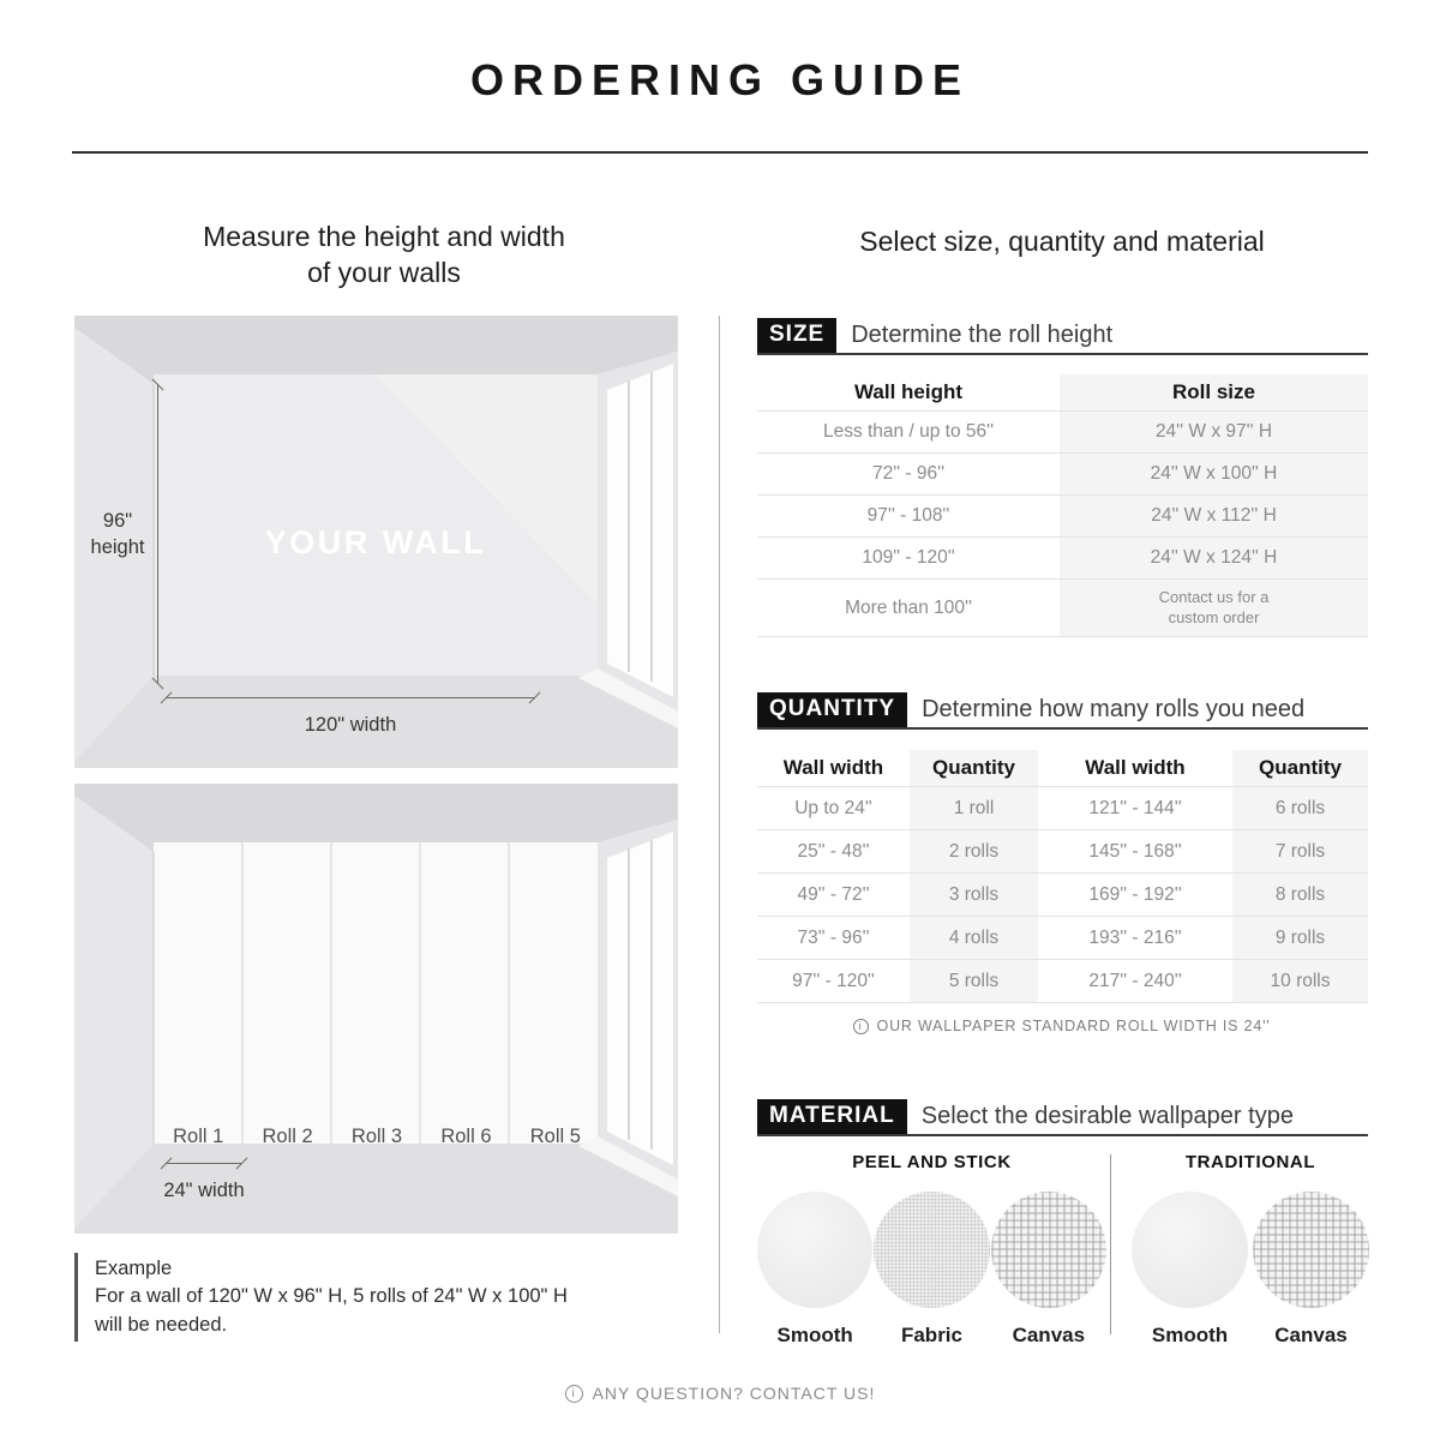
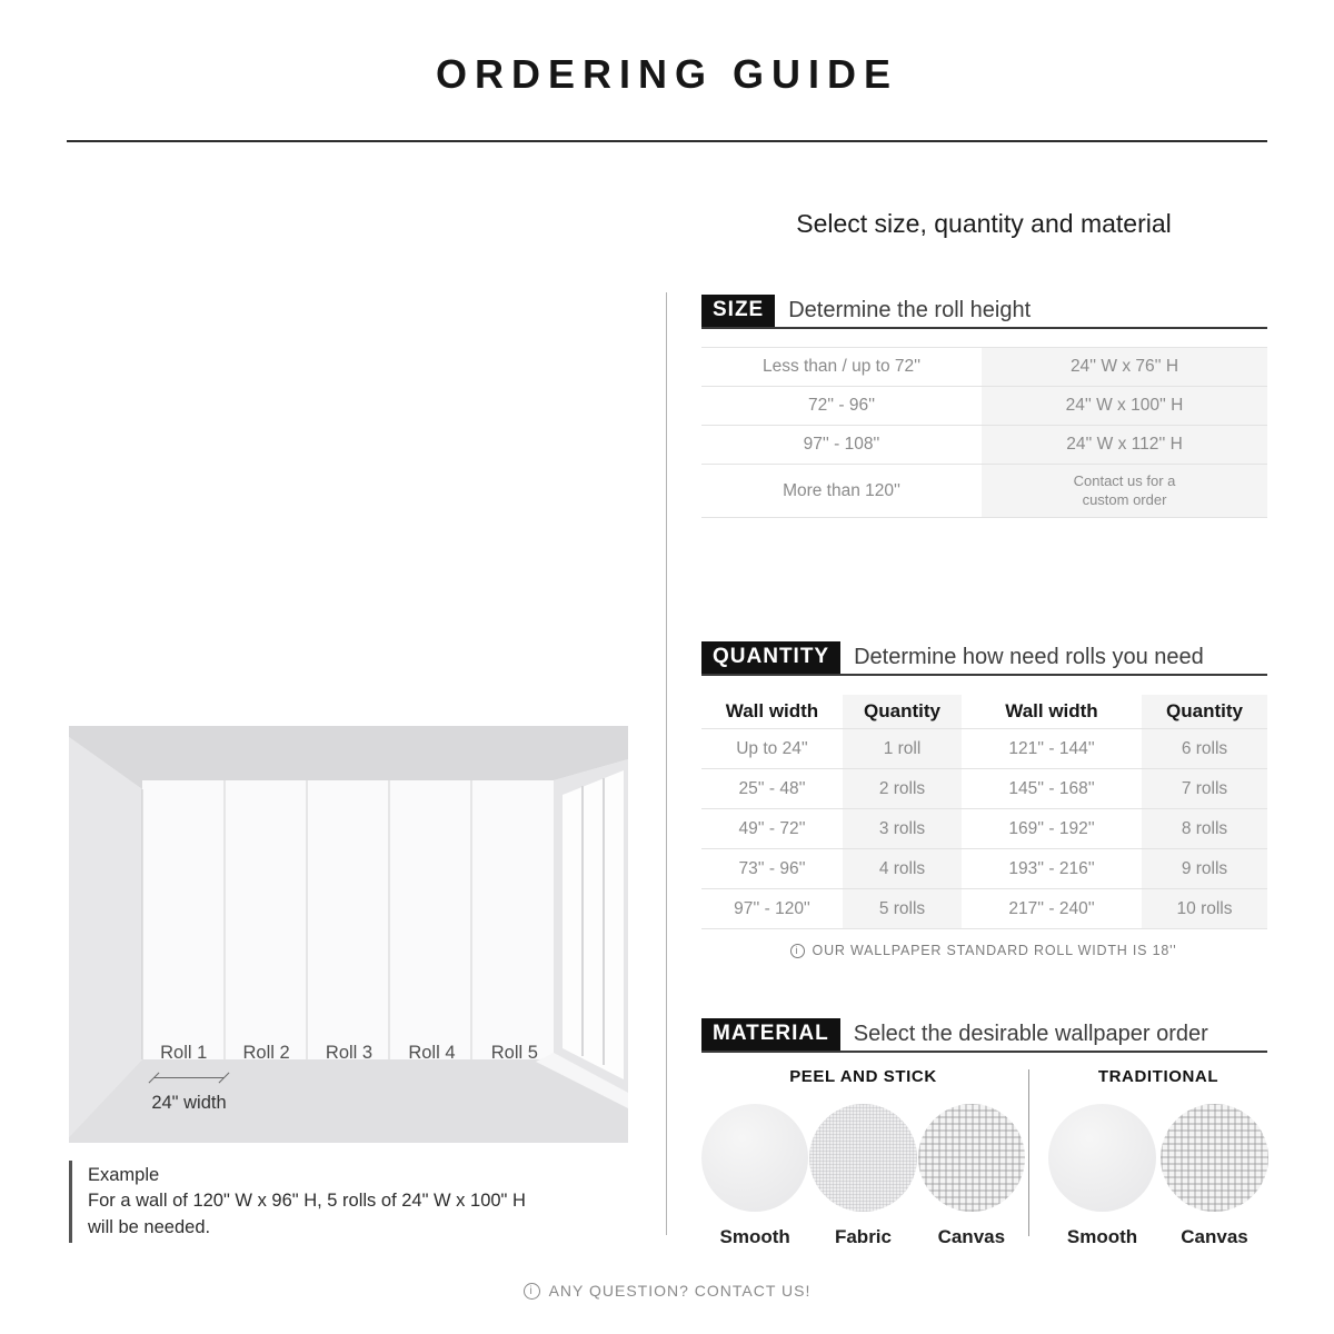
  ORDERING GUIDE
- Measure the height and width
- of your walls
- 96"
- height
- 120" width
  Roll 1
  Roll 2
  Roll 3
- Roll 6
+ Roll 4
  Roll 5
  24" width
  Example
  For a wall of 120" W x 96" H, 5 rolls of 24" W x 100" H
  will be needed.
  Select size, quantity and material
  SIZE
  Determine the roll height
- Wall height
- Roll size
- Less than / up to 56''
+ Less than / up to 72''
- 24'' W x 97'' H
+ 24'' W x 76'' H
  72'' - 96''
  24'' W x 100'' H
  97'' - 108''
  24'' W x 112'' H
- 109'' - 120''
- 24'' W x 124'' H
- More than 100''
+ More than 120''
  Contact us for a custom order
  QUANTITY
- Determine how many rolls you need
+ Determine how need rolls you need
  Wall width
  Quantity
  Wall width
  Quantity
  Up to 24''
  1 roll
  121'' - 144''
  6 rolls
  25'' - 48''
  2 rolls
  145'' - 168''
  7 rolls
  49'' - 72''
  3 rolls
  169'' - 192''
  8 rolls
  73'' - 96''
  4 rolls
  193'' - 216''
  9 rolls
  97'' - 120''
  5 rolls
  217'' - 240''
  10 rolls
  i
- OUR WALLPAPER STANDARD ROLL WIDTH IS 24''
+ OUR WALLPAPER STANDARD ROLL WIDTH IS 18''
  MATERIAL
- Select the desirable wallpaper type
+ Select the desirable wallpaper order
  PEEL AND STICK
  Smooth
  Fabric
  Canvas
  TRADITIONAL
  Smooth
  Canvas
  i
  ANY QUESTION? CONTACT US!
